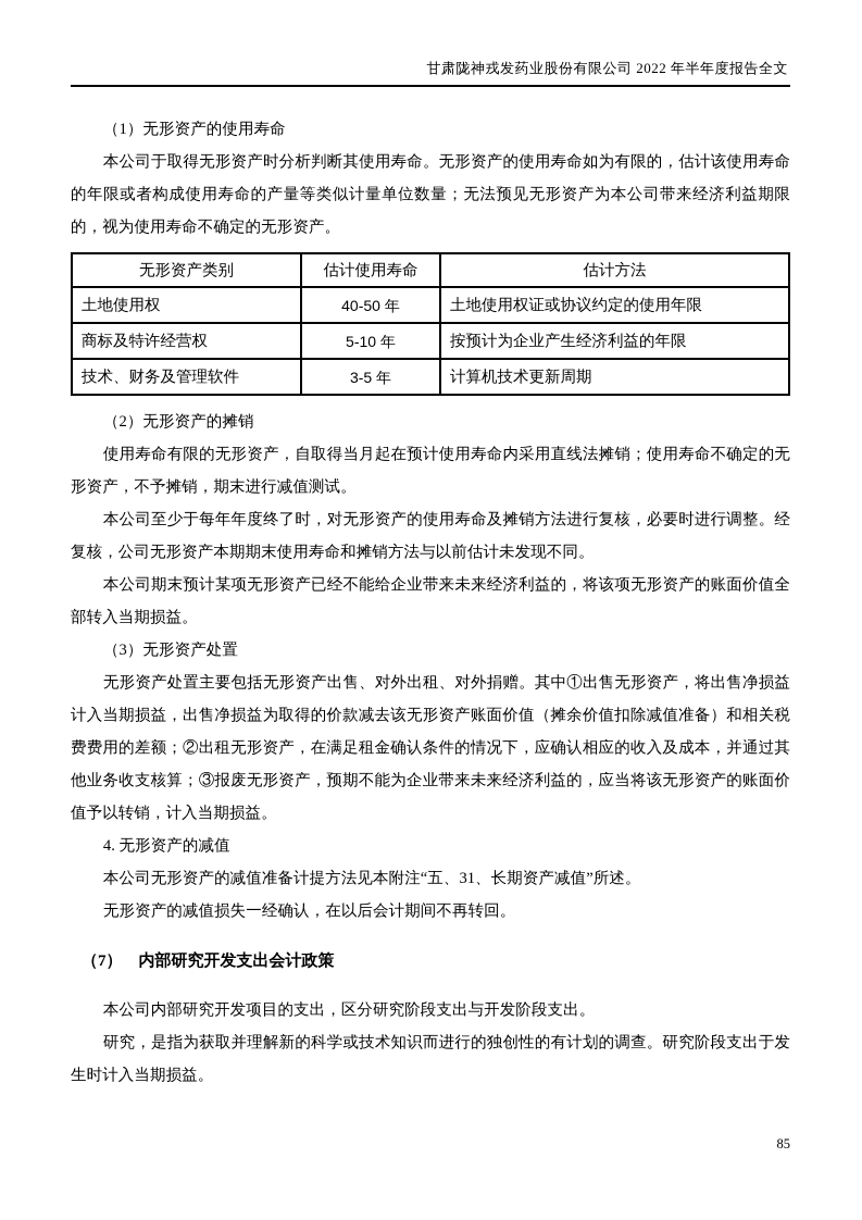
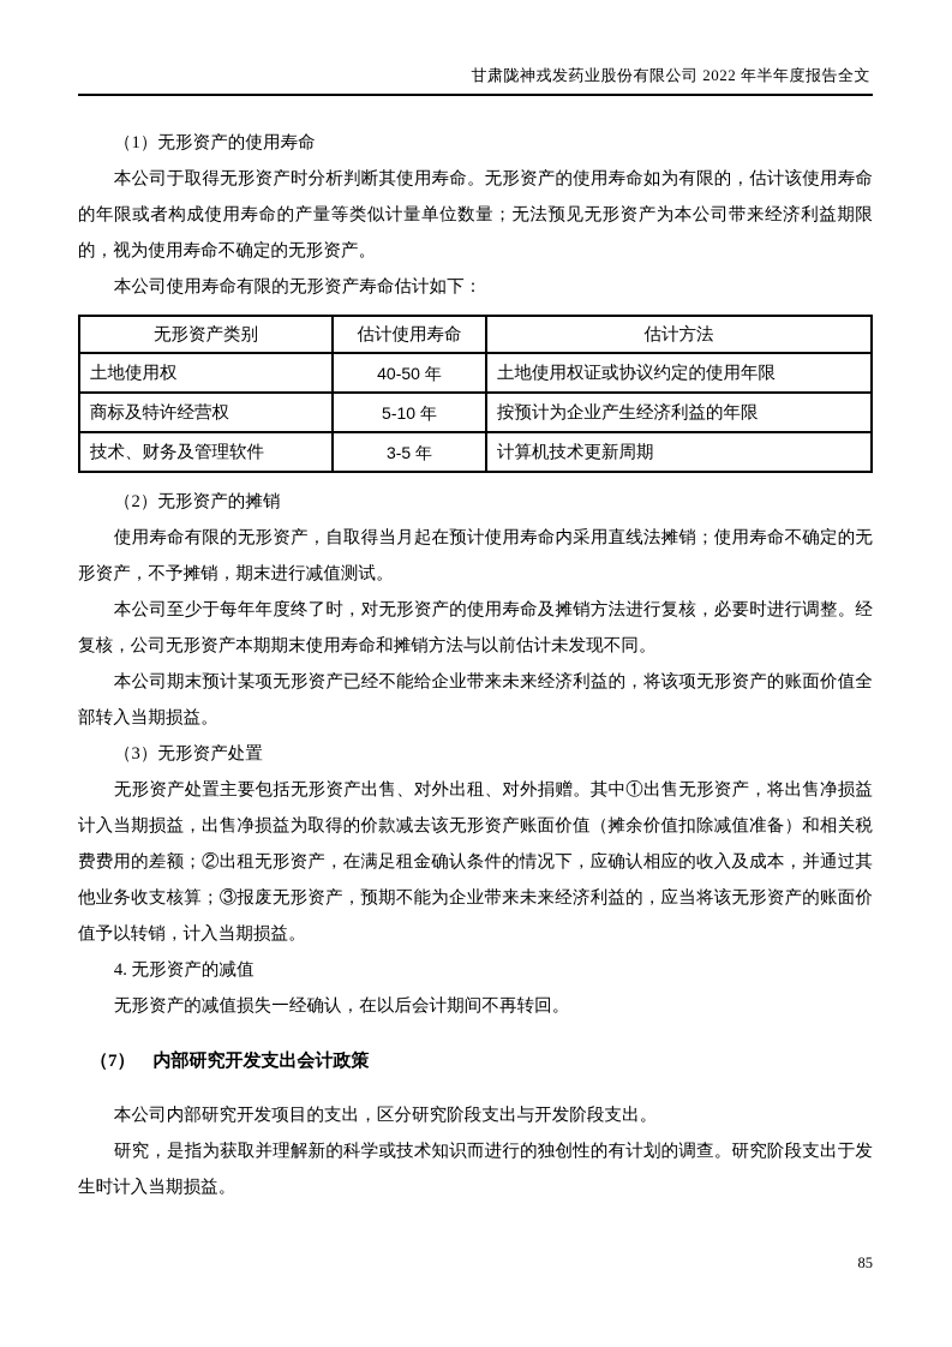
  甘肃陇神戎发药业股份有限公司 2022 年半年度报告全文
  （1）无形资产的使用寿命
  本公司于取得无形资产时分析判断其使用寿命。无形资产的使用寿命如为有限的，估计该使用寿命的年限或者构成使用寿命的产量等类似计量单位数量；无法预见无形资产为本公司带来经济利益期限的，视为使用寿命不确定的无形资产。
+ 本公司使用寿命有限的无形资产寿命估计如下：
  无形资产类别	估计使用寿命	估计方法
  土地使用权	40-50 年	土地使用权证或协议约定的使用年限
  商标及特许经营权	5-10 年	按预计为企业产生经济利益的年限
  技术、财务及管理软件	3-5 年	计算机技术更新周期
  （2）无形资产的摊销
  使用寿命有限的无形资产，自取得当月起在预计使用寿命内采用直线法摊销；使用寿命不确定的无形资产，不予摊销，期末进行减值测试。
  本公司至少于每年年度终了时，对无形资产的使用寿命及摊销方法进行复核，必要时进行调整。经复核，公司无形资产本期期末使用寿命和摊销方法与以前估计未发现不同。
  本公司期末预计某项无形资产已经不能给企业带来未来经济利益的，将该项无形资产的账面价值全部转入当期损益。
  （3）无形资产处置
  无形资产处置主要包括无形资产出售、对外出租、对外捐赠。其中①出售无形资产，将出售净损益计入当期损益，出售净损益为取得的价款减去该无形资产账面价值（摊余价值扣除减值准备）和相关税费费用的差额；②出租无形资产，在满足租金确认条件的情况下，应确认相应的收入及成本，并通过其他业务收支核算；③报废无形资产，预期不能为企业带来未来经济利益的，应当将该无形资产的账面价值予以转销，计入当期损益。
  4. 无形资产的减值
- 本公司无形资产的减值准备计提方法见本附注“五、31、长期资产减值”所述。
  无形资产的减值损失一经确认，在以后会计期间不再转回。
  （7）
  内部研究开发支出会计政策
  本公司内部研究开发项目的支出，区分研究阶段支出与开发阶段支出。
  研究，是指为获取并理解新的科学或技术知识而进行的独创性的有计划的调查。研究阶段支出于发生时计入当期损益。
  85
